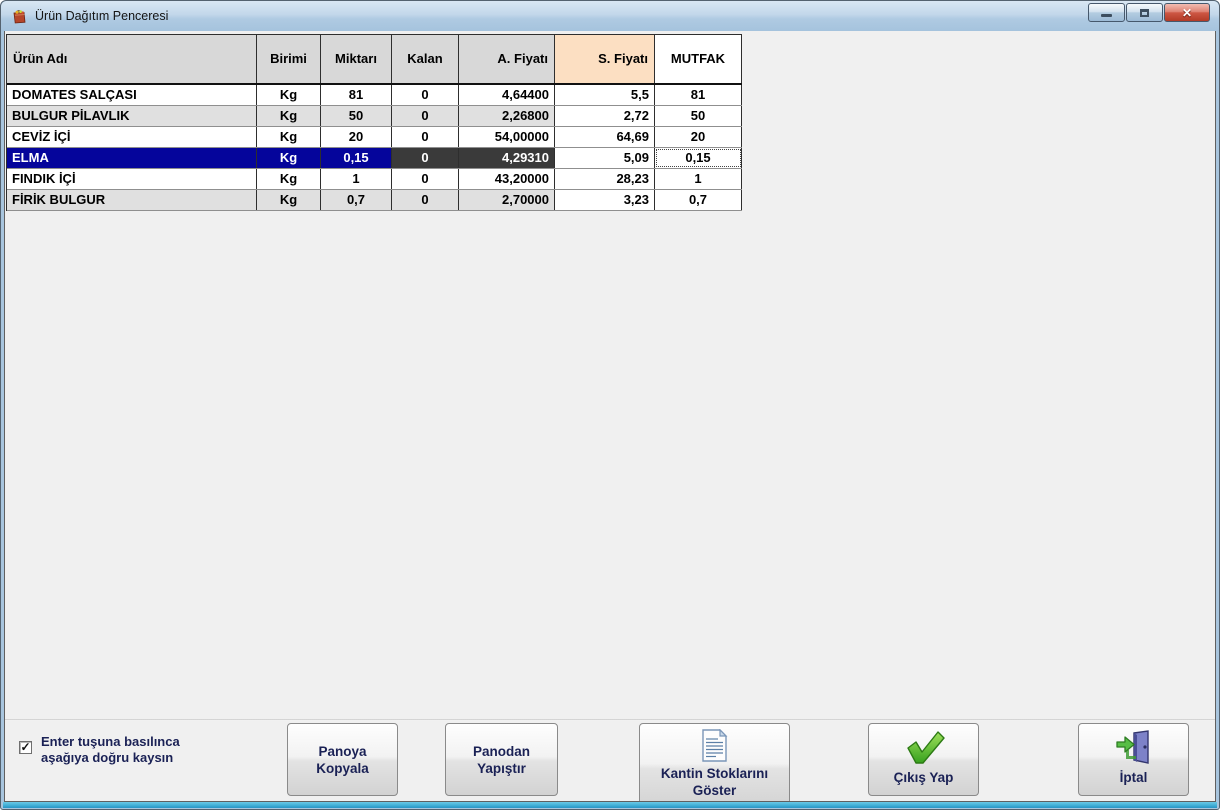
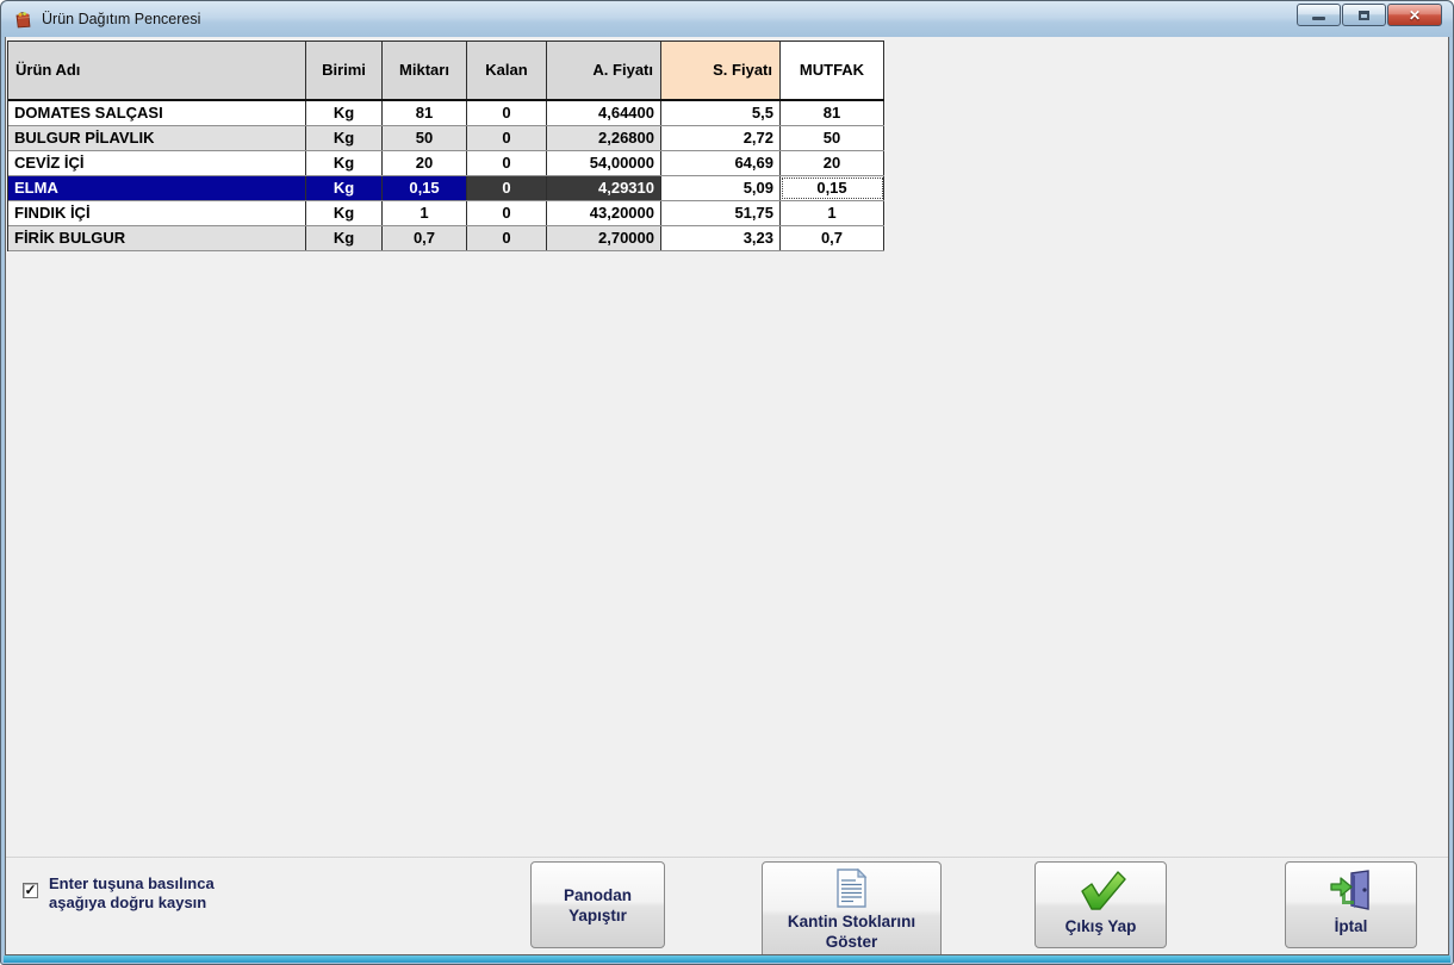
  Ürün Dağıtım Penceresi
  ✕
  Ürün Adı
  Birimi
  Miktarı
  Kalan
  A. Fiyatı
  S. Fiyatı
  MUTFAK
  DOMATES SALÇASI
  Kg
  81
  0
  4,64400
  5,5
  81
  BULGUR PİLAVLIK
  Kg
  50
  0
  2,26800
  2,72
  50
  CEVİZ İÇİ
  Kg
  20
  0
  54,00000
  64,69
  20
  ELMA
  Kg
  0,15
  0
  4,29310
  5,09
  0,15
  FINDIK İÇİ
  Kg
  1
  0
  43,20000
- 28,23
+ 51,75
  1
  FİRİK BULGUR
  Kg
  0,7
  0
  2,70000
  3,23
  0,7
  ✓
  Enter tuşuna basılınca
  aşağıya doğru kaysın
- Panoya
- Kopyala
  Panodan
  Yapıştır
  Kantin Stoklarını
  Göster
  Çıkış Yap
  İptal
